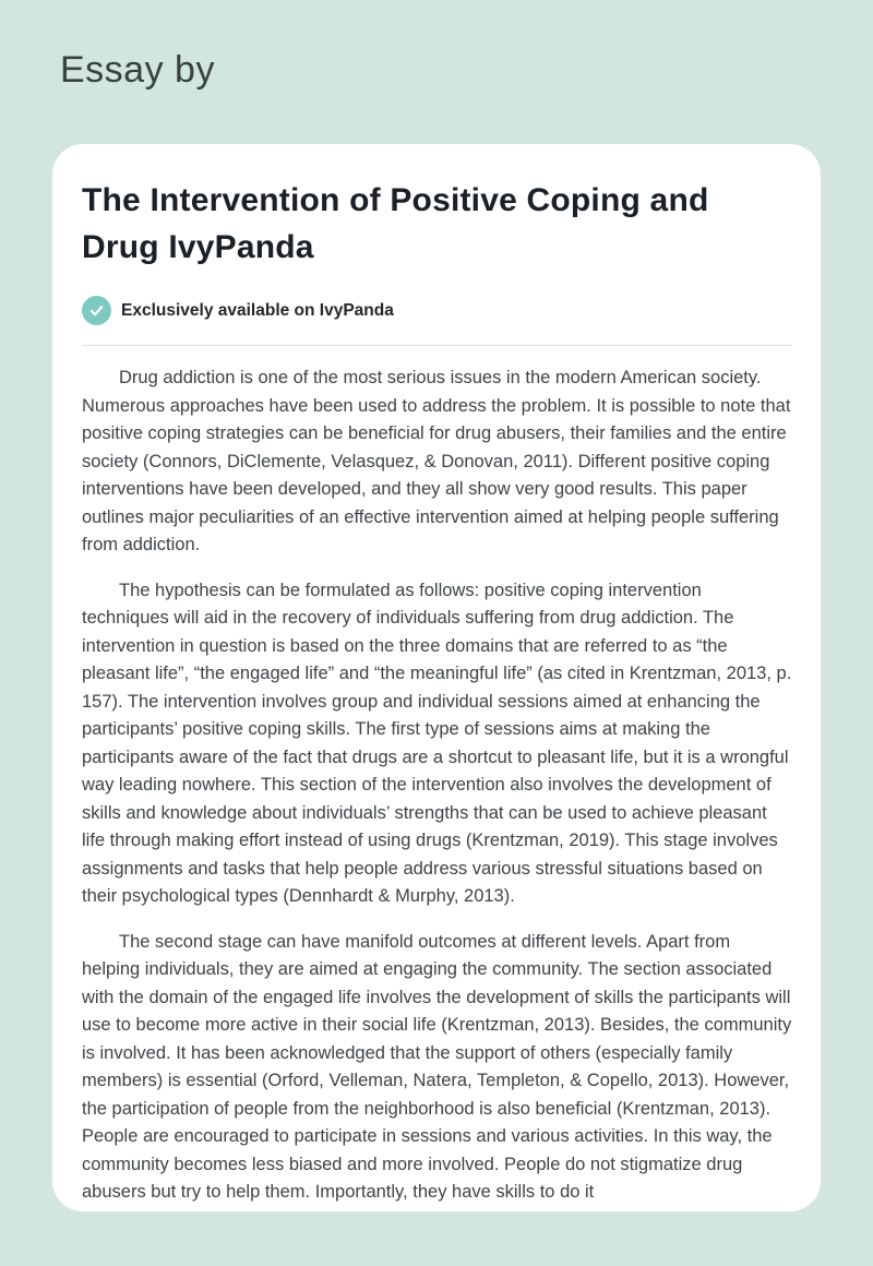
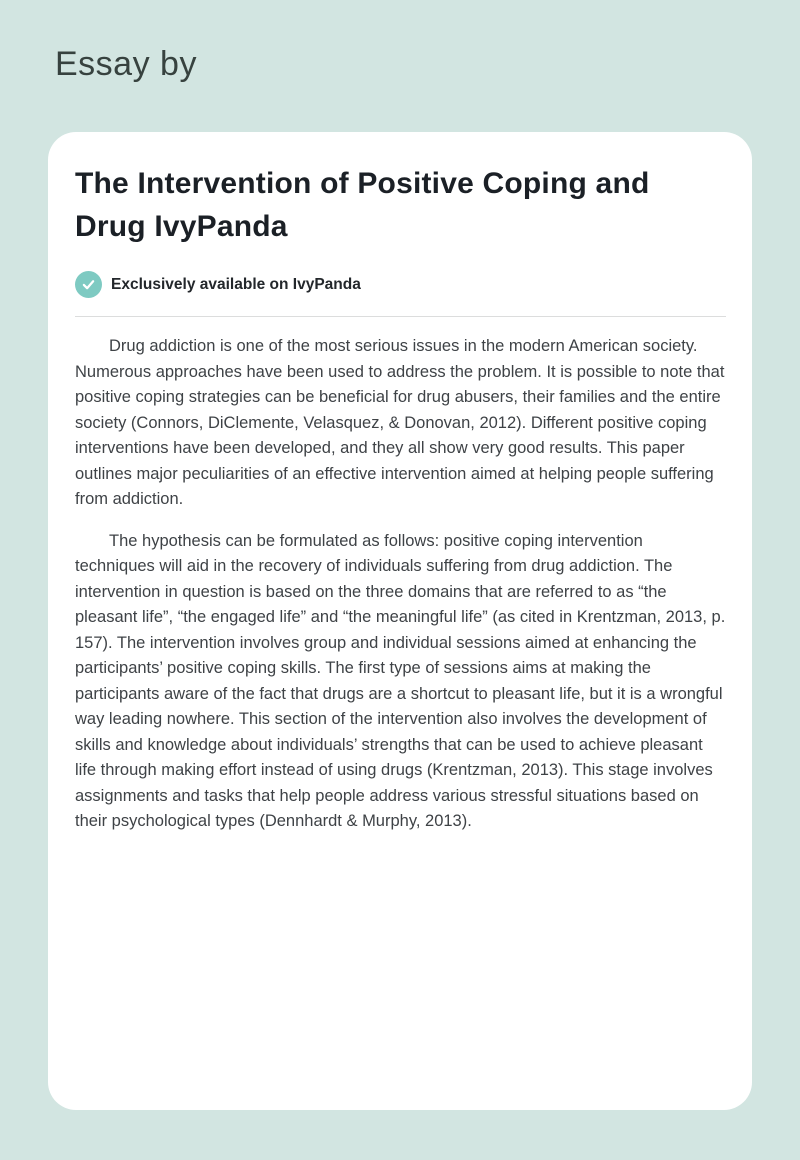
  Essay by
  The Intervention of Positive Coping and Drug IvyPanda
  Exclusively available on IvyPanda
- Drug addiction is one of the most serious issues in the modern American society. Numerous approaches have been used to address the problem. It is possible to note that positive coping strategies can be beneficial for drug abusers, their families and the entire society (Connors, DiClemente, Velasquez, & Donovan, 2011). Different positive coping interventions have been developed, and they all show very good results. This paper outlines major peculiarities of an effective intervention aimed at helping people suffering from addiction.
+ Drug addiction is one of the most serious issues in the modern American society. Numerous approaches have been used to address the problem. It is possible to note that positive coping strategies can be beneficial for drug abusers, their families and the entire society (Connors, DiClemente, Velasquez, & Donovan, 2012). Different positive coping interventions have been developed, and they all show very good results. This paper outlines major peculiarities of an effective intervention aimed at helping people suffering from addiction.
- The hypothesis can be formulated as follows: positive coping intervention techniques will aid in the recovery of individuals suffering from drug addiction. The intervention in question is based on the three domains that are referred to as “the pleasant life”, “the engaged life” and “the meaningful life” (as cited in Krentzman, 2013, p. 157). The intervention involves group and individual sessions aimed at enhancing the participants’ positive coping skills. The first type of sessions aims at making the participants aware of the fact that drugs are a shortcut to pleasant life, but it is a wrongful way leading nowhere. This section of the intervention also involves the development of skills and knowledge about individuals’ strengths that can be used to achieve pleasant life through making effort instead of using drugs (Krentzman, 2019). This stage involves assignments and tasks that help people address various stressful situations based on their psychological types (Dennhardt & Murphy, 2013).
+ The hypothesis can be formulated as follows: positive coping intervention techniques will aid in the recovery of individuals suffering from drug addiction. The intervention in question is based on the three domains that are referred to as “the pleasant life”, “the engaged life” and “the meaningful life” (as cited in Krentzman, 2013, p. 157). The intervention involves group and individual sessions aimed at enhancing the participants’ positive coping skills. The first type of sessions aims at making the participants aware of the fact that drugs are a shortcut to pleasant life, but it is a wrongful way leading nowhere. This section of the intervention also involves the development of skills and knowledge about individuals’ strengths that can be used to achieve pleasant life through making effort instead of using drugs (Krentzman, 2013). This stage involves assignments and tasks that help people address various stressful situations based on their psychological types (Dennhardt & Murphy, 2013).
- The second stage can have manifold outcomes at different levels. Apart from helping individuals, they are aimed at engaging the community. The section associated with the domain of the engaged life involves the development of skills the participants will use to become more active in their social life (Krentzman, 2013). Besides, the community is involved. It has been acknowledged that the support of others (especially family members) is essential (Orford, Velleman, Natera, Templeton, & Copello, 2013). However, the participation of people from the neighborhood is also beneficial (Krentzman, 2013). People are encouraged to participate in sessions and various activities. In this way, the community becomes less biased and more involved. People do not stigmatize drug abusers but try to help them. Importantly, they have skills to do it
